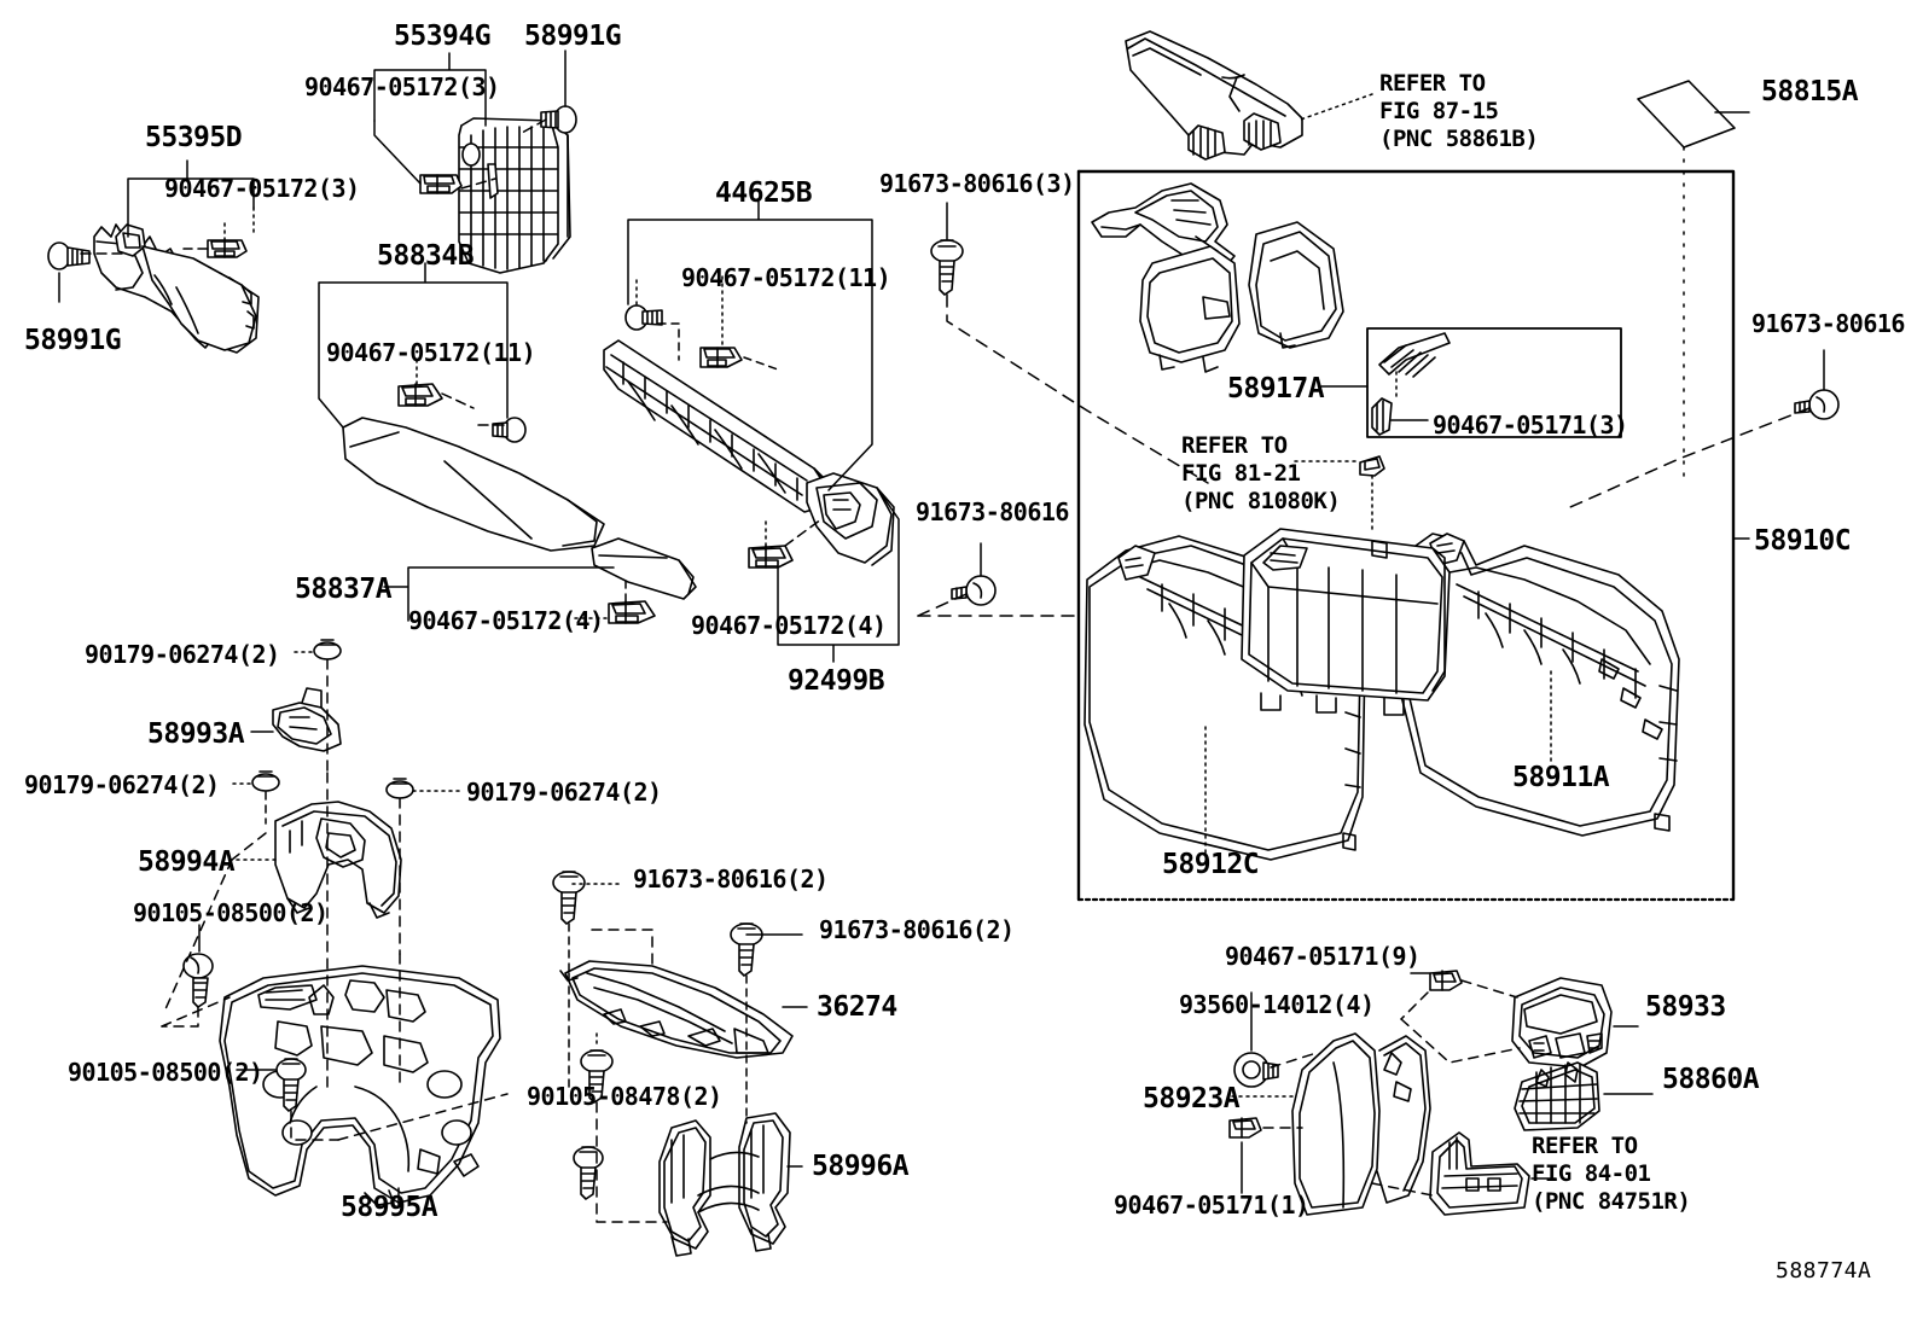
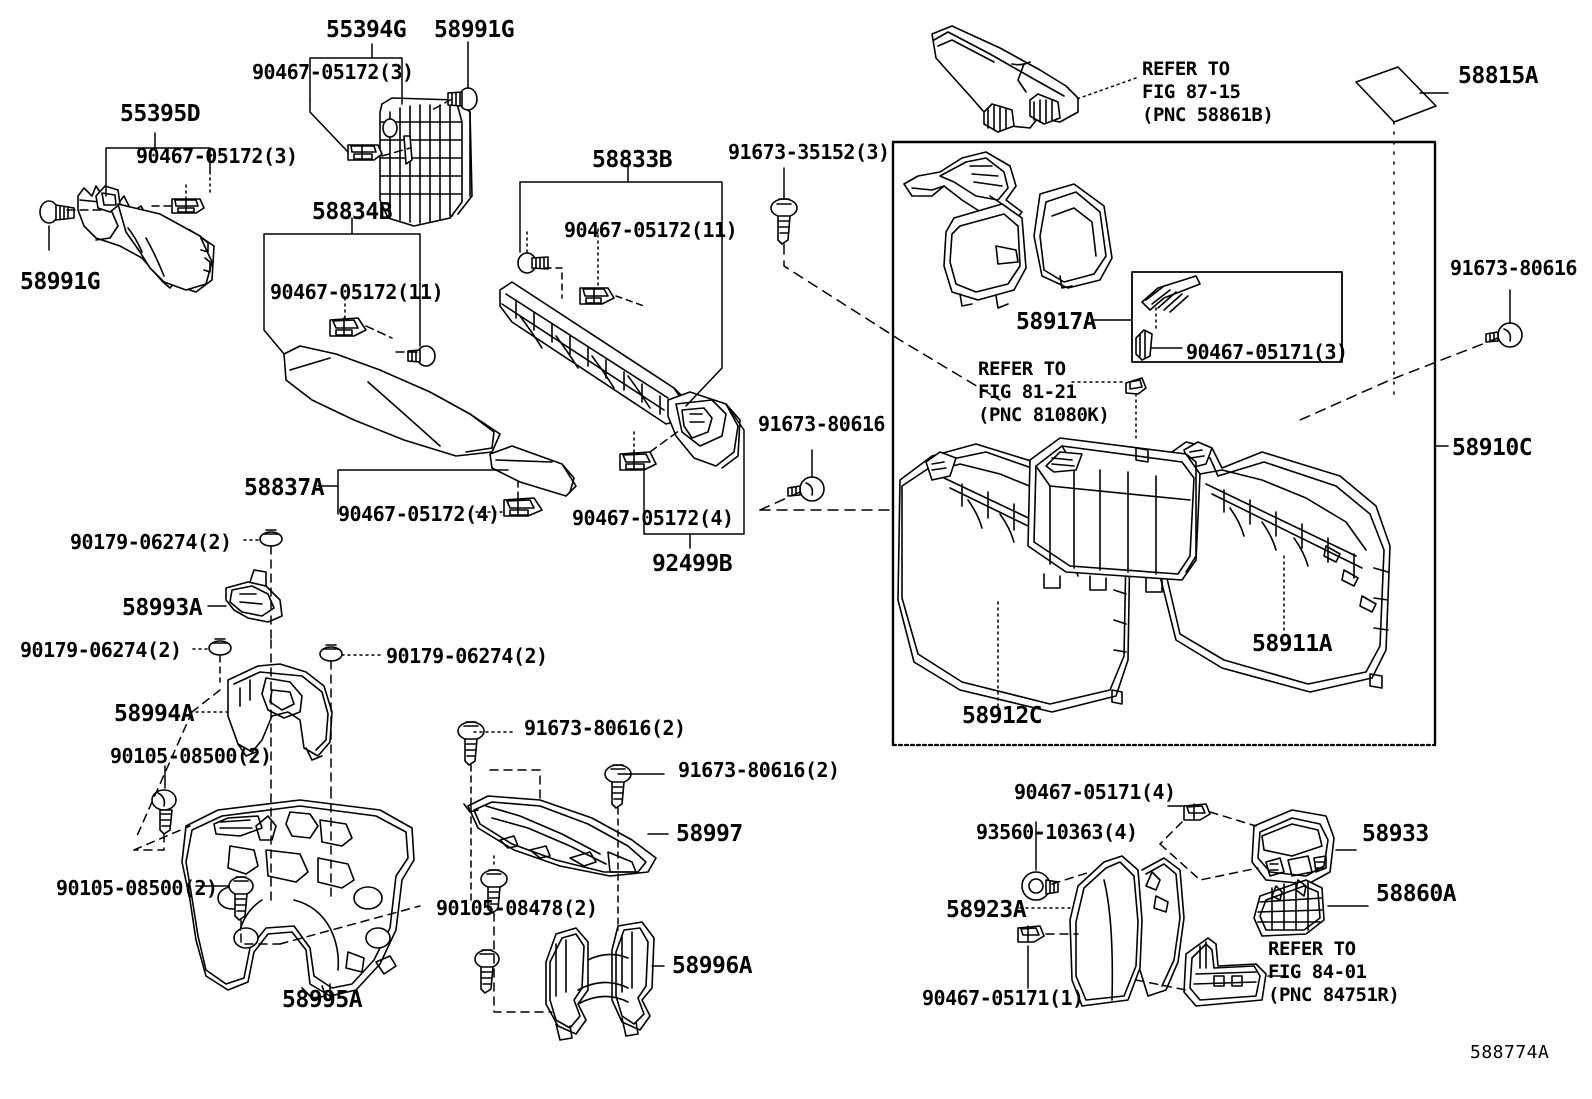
  55394G
  58991G
  90467-05172(3)
  55395D
  90467-05172(3)
  58991G
  58834B
  90467-05172(11)
- 44625B
+ 58833B
  90467-05172(11)
  58837A
  90467-05172(4)
  90467-05172(4)
  92499B
- 91673-80616(3)
+ 91673-35152(3)
  91673-80616
  REFER TO
  FIG 87-15
  (PNC 58861B)
  REFER TO
  FIG 81-21
  (PNC 81080K)
  REFER TO
  FIG 84-01
  (PNC 84751R)
  58815A
  91673-80616
  58910C
  58917A
  90467-05171(3)
  58911A
  58912C
  90179-06274(2)
  58993A
  90179-06274(2)
  90179-06274(2)
  58994A
  90105-08500(2)
  90105-08500(2)
  58995A
  91673-80616(2)
  91673-80616(2)
- 36274
+ 58997
  90105-08478(2)
  58996A
- 90467-05171(9)
+ 90467-05171(4)
- 93560-14012(4)
+ 93560-10363(4)
  58923A
  90467-05171(1)
  58933
  58860A
  588774A
